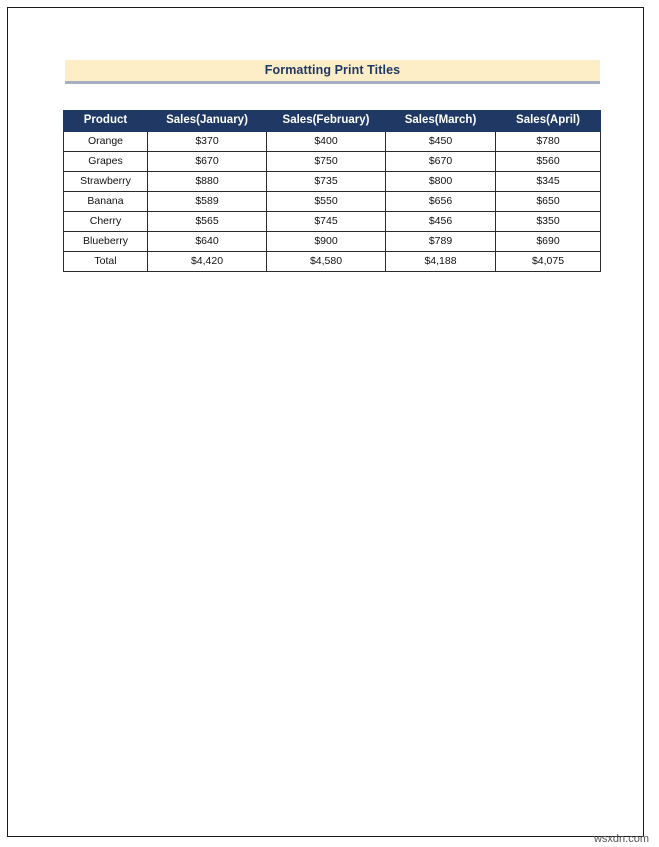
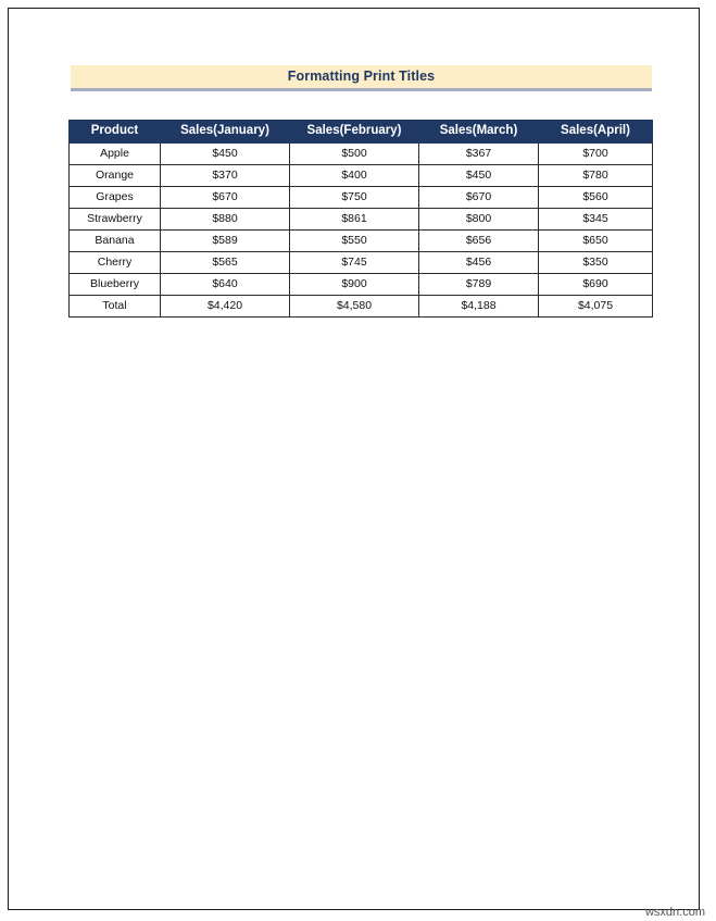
  Formatting Print Titles
  Product	Sales(January)	Sales(February)	Sales(March)	Sales(April)
+ Apple	$450	$500	$367	$700
  Orange	$370	$400	$450	$780
  Grapes	$670	$750	$670	$560
- Strawberry	$880	$735	$800	$345
+ Strawberry	$880	$861	$800	$345
  Banana	$589	$550	$656	$650
  Cherry	$565	$745	$456	$350
  Blueberry	$640	$900	$789	$690
  Total	$4,420	$4,580	$4,188	$4,075
  wsxdn.com
